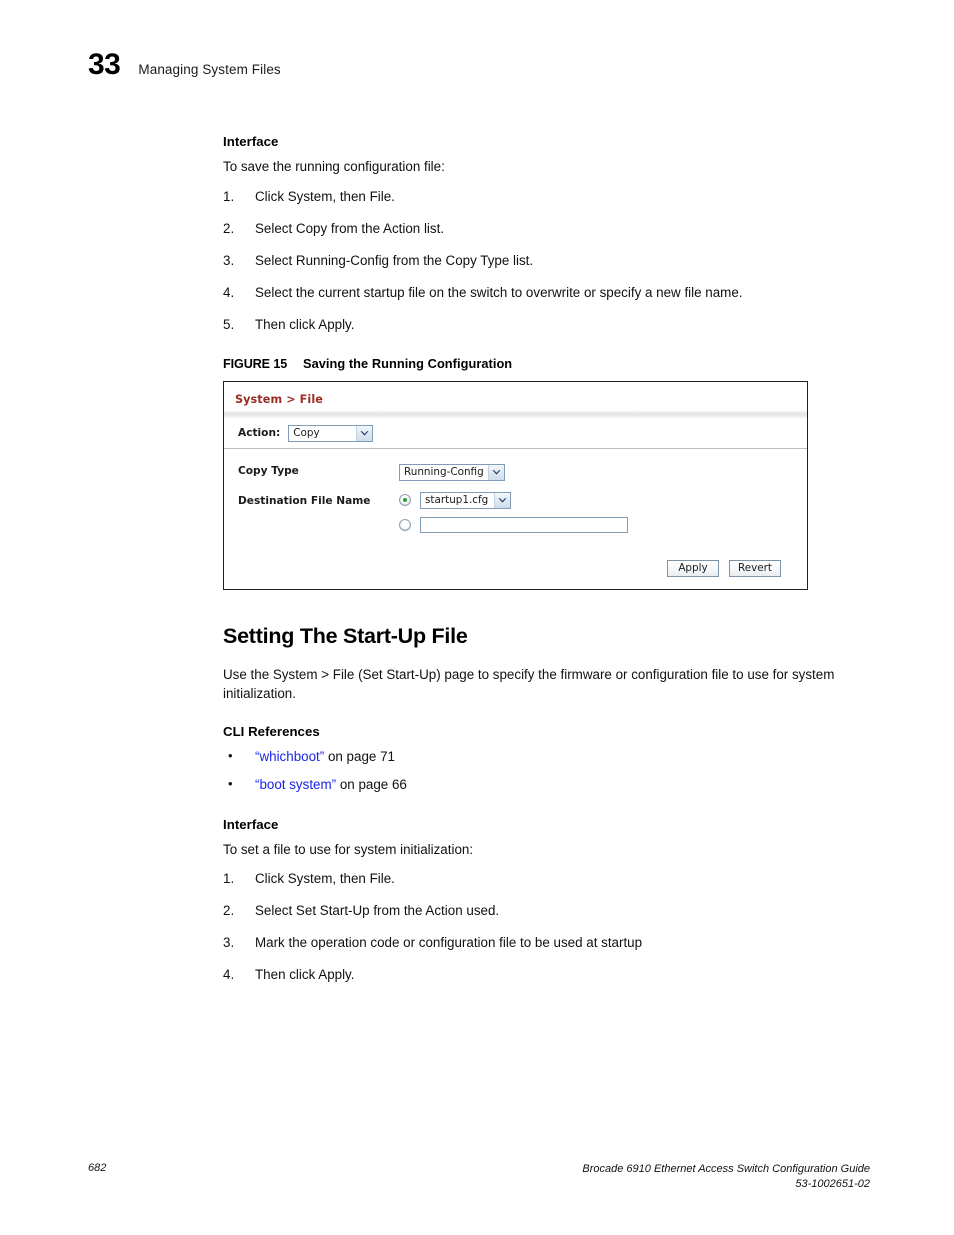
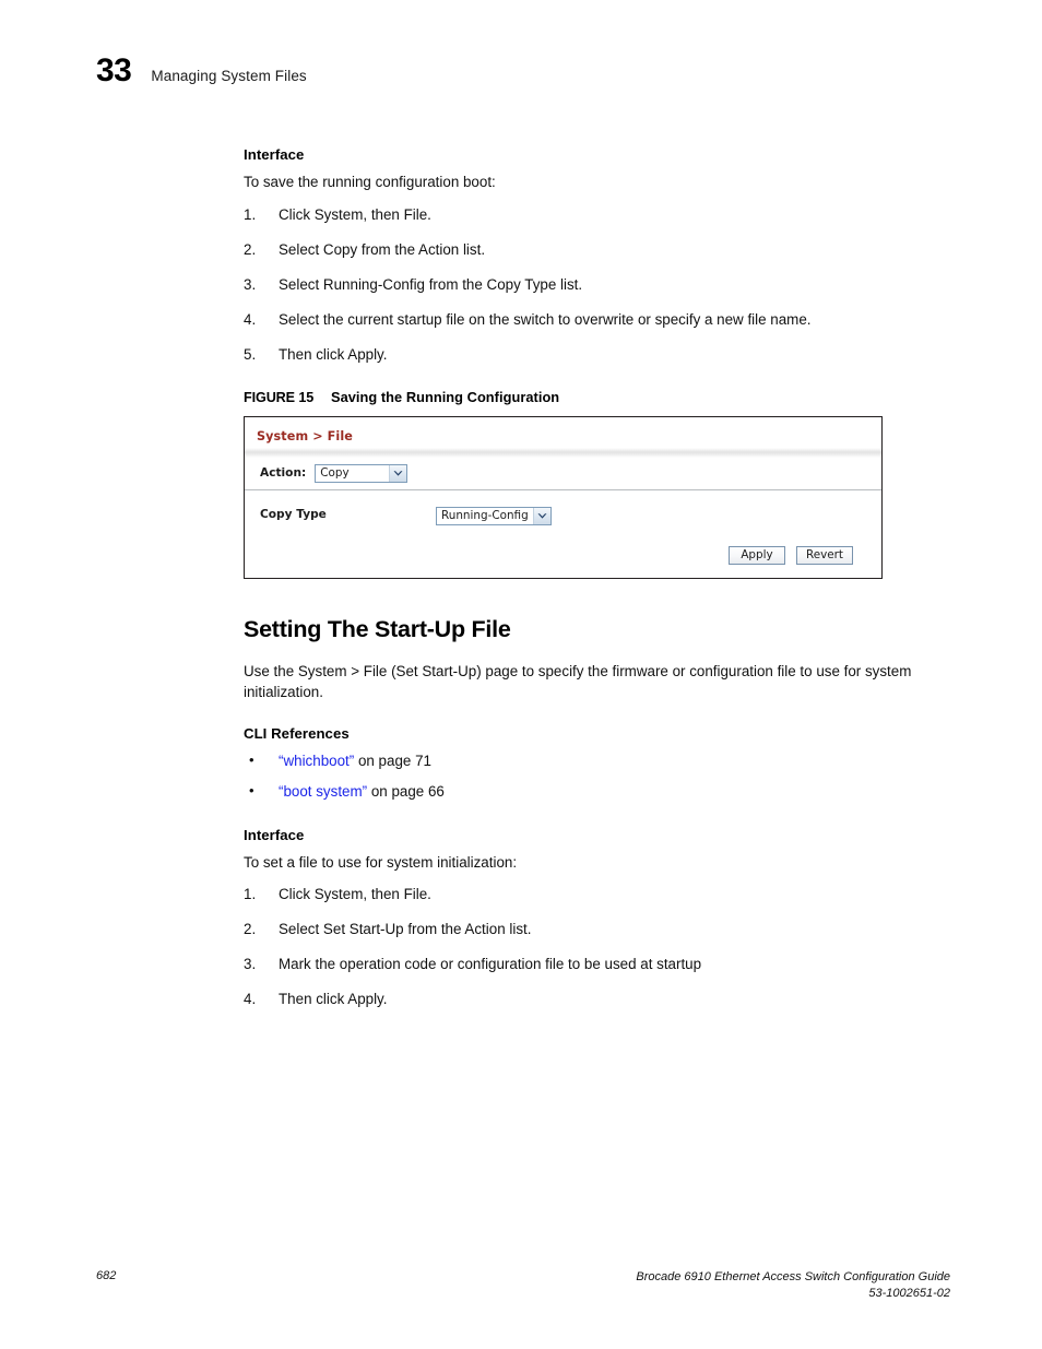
  33
  Managing System Files
  Interface
- To save the running configuration file:
+ To save the running configuration boot:
  1.
  Click System, then File.
  2.
  Select Copy from the Action list.
  3.
  Select Running-Config from the Copy Type list.
  4.
  Select the current startup file on the switch to overwrite or specify a new file name.
  5.
  Then click Apply.
  FIGURE 15
  Saving the Running Configuration
  System > File
  Action:
  Copy
  Copy Type
  Running-Config
- Destination File Name
- startup1.cfg
  Apply
  Revert
  Setting The Start-Up File
  Use the System > File (Set Start-Up) page to specify the firmware or configuration file to use for system initialization.
  CLI References
  •
  “whichboot” on page 71
  •
  “boot system” on page 66
  Interface
  To set a file to use for system initialization:
  1.
  Click System, then File.
  2.
- Select Set Start-Up from the Action used.
+ Select Set Start-Up from the Action list.
  3.
  Mark the operation code or configuration file to be used at startup
  4.
  Then click Apply.
  682
  Brocade 6910 Ethernet Access Switch Configuration Guide
  53-1002651-02
